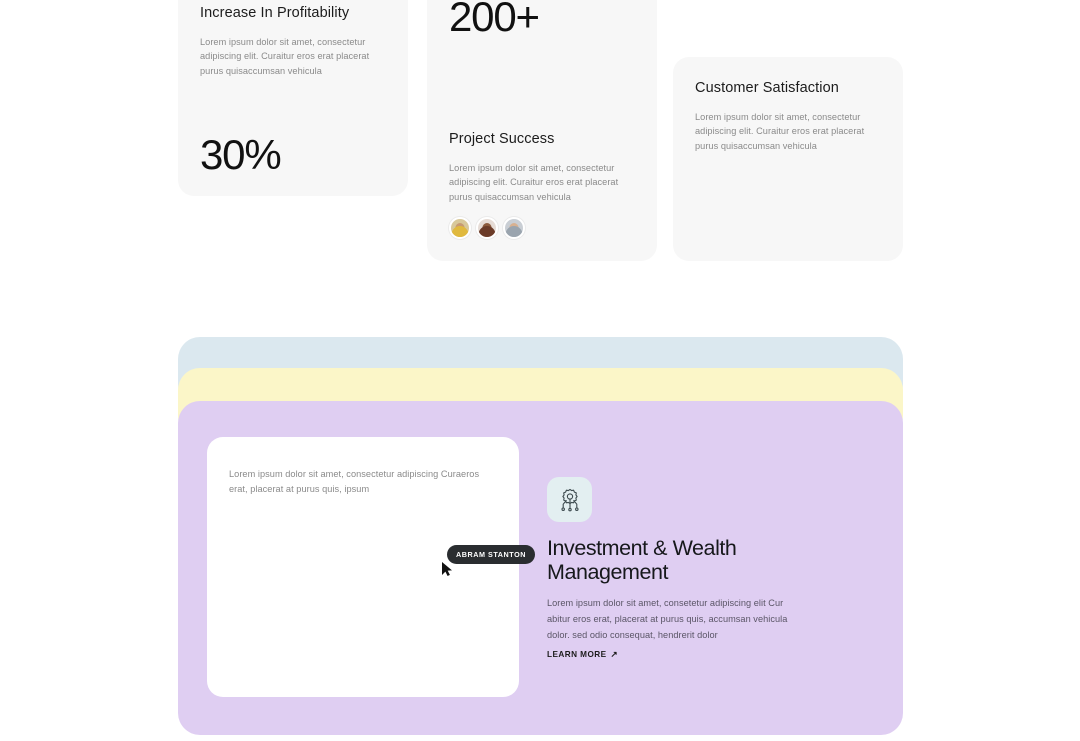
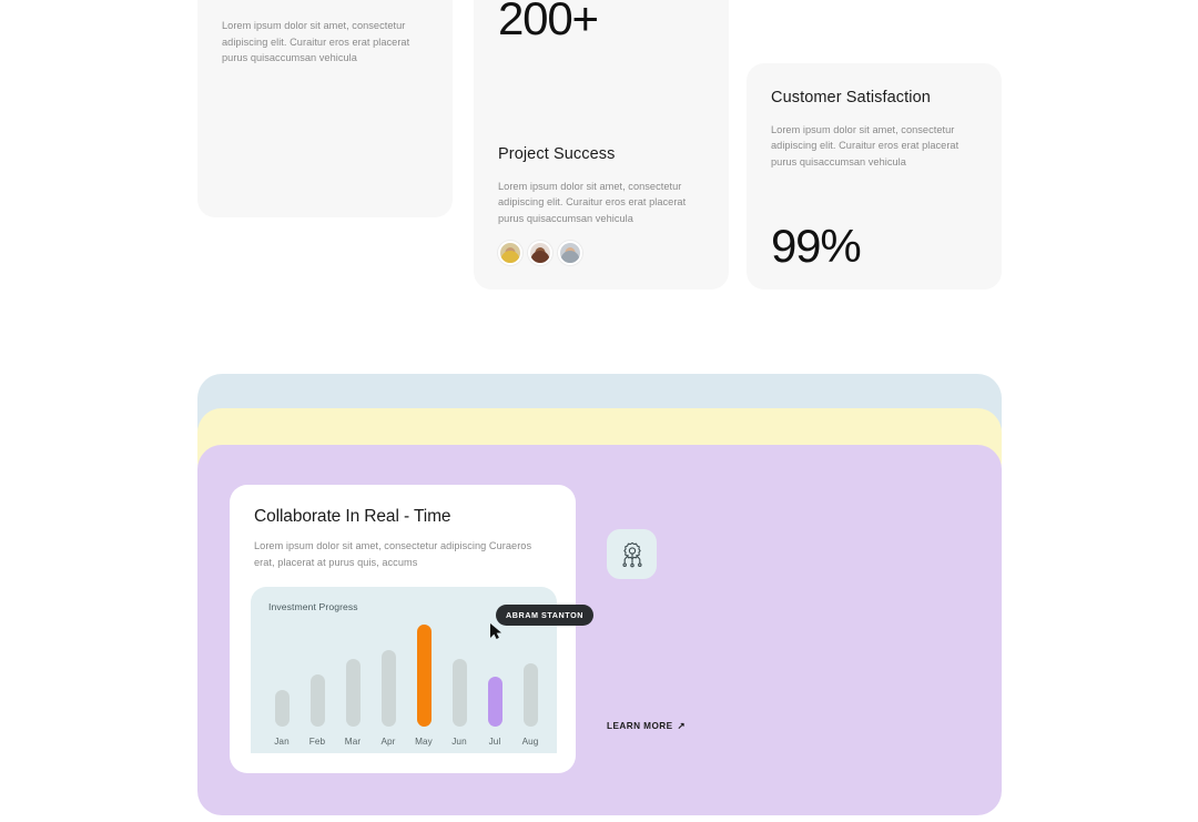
- Increase In Profitability
  Lorem ipsum dolor sit amet, consectetur adipiscing elit. Curaitur eros erat placerat purus quisaccumsan vehicula
- 30%
  200+
  Project Success
  Lorem ipsum dolor sit amet, consectetur adipiscing elit. Curaitur eros erat placerat purus quisaccumsan vehicula
  Customer Satisfaction
  Lorem ipsum dolor sit amet, consectetur adipiscing elit. Curaitur eros erat placerat purus quisaccumsan vehicula
+ 99%
+ Collaborate In Real - Time
- Lorem ipsum dolor sit amet, consectetur adipiscing Curaeros erat, placerat at purus quis, ipsum
+ Lorem ipsum dolor sit amet, consectetur adipiscing Curaeros erat, placerat at purus quis, accums
+ Investment Progress
+ Jan
+ Feb
+ Mar
+ Apr
+ May
+ Jun
+ Jul
+ Aug
  ABRAM STANTON
- Investment & Wealth Management
- Lorem ipsum dolor sit amet, consetetur adipiscing elit Cur abitur eros erat, placerat at purus quis, accumsan vehicula dolor. sed odio consequat, hendrerit dolor
  LEARN MORE
  ↗
